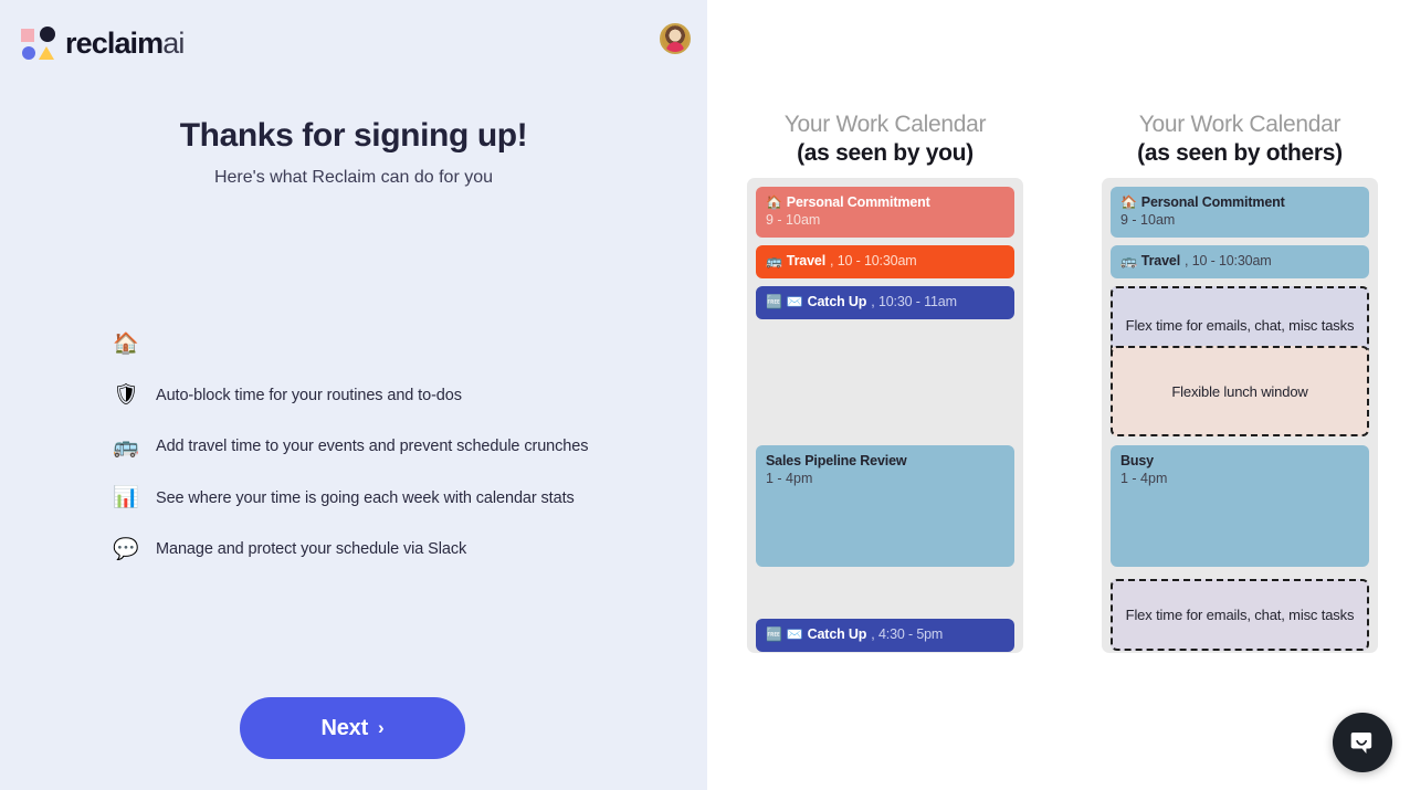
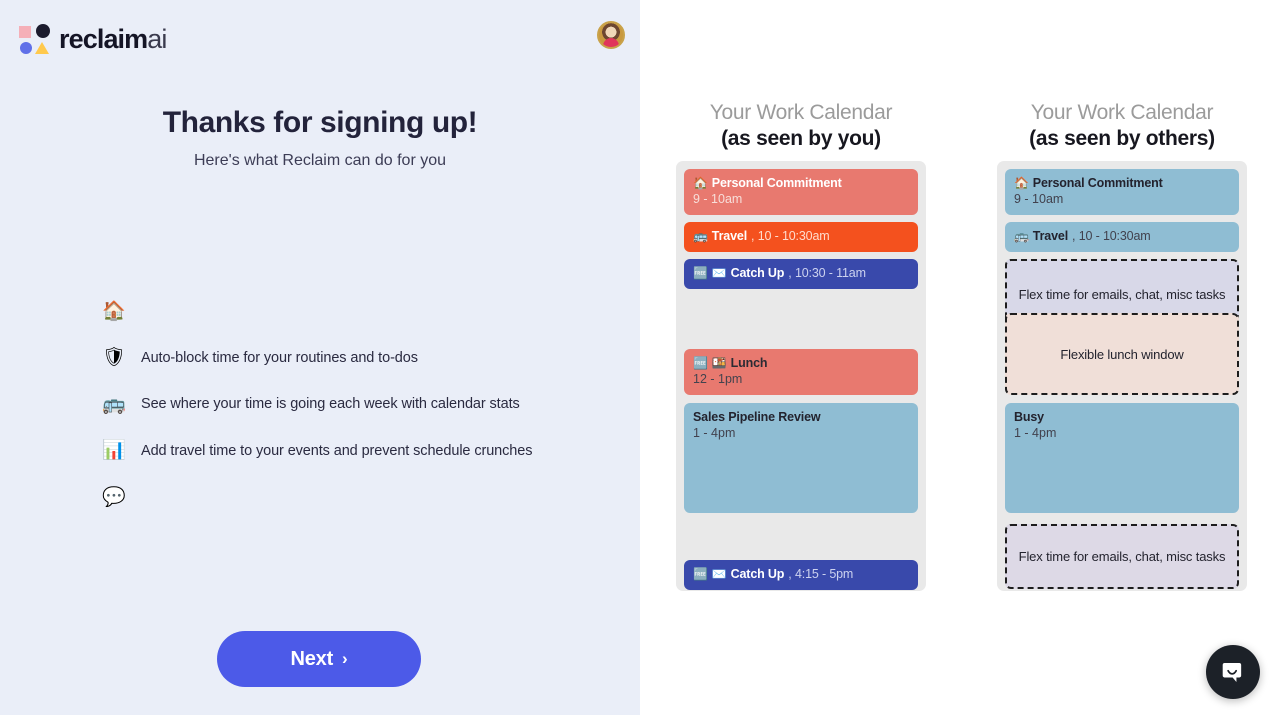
  reclaimai
  Thanks for signing up!
  Here's what Reclaim can do for you
  🏠
  🛡
  Auto-block time for your routines and to-dos
  🚌
- Add travel time to your events and prevent schedule crunches
+ See where your time is going each week with calendar stats
  📊
- See where your time is going each week with calendar stats
+ Add travel time to your events and prevent schedule crunches
  💬
- Manage and protect your schedule via Slack
  Next
  ›
  Your Work Calendar
  (as seen by you)
  🏠
  Personal Commitment
  9 - 10am
  🚌
  Travel
  , 10 - 10:30am
  🆓 ✉️
  Catch Up
  , 10:30 - 11am
+ 🆓 🍱
+ Lunch
+ 12 - 1pm
  Sales Pipeline Review
  1 - 4pm
  🆓 ✉️
  Catch Up
- , 4:30 - 5pm
+ , 4:15 - 5pm
  Your Work Calendar
  (as seen by others)
  Flex time for emails, chat, misc tasks
  Flexible lunch window
  Flex time for emails, chat, misc tasks
  🏠
  Personal Commitment
  9 - 10am
  🚌
  Travel
  , 10 - 10:30am
  Busy
  1 - 4pm
